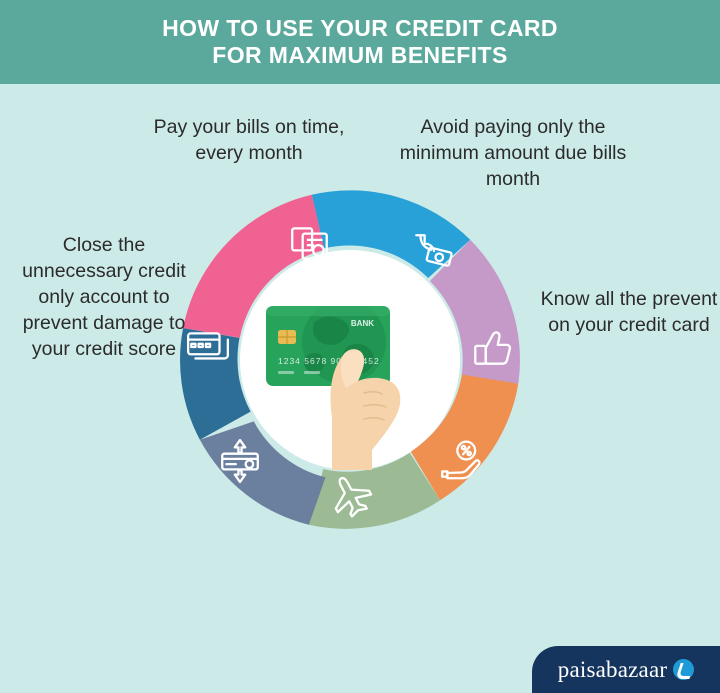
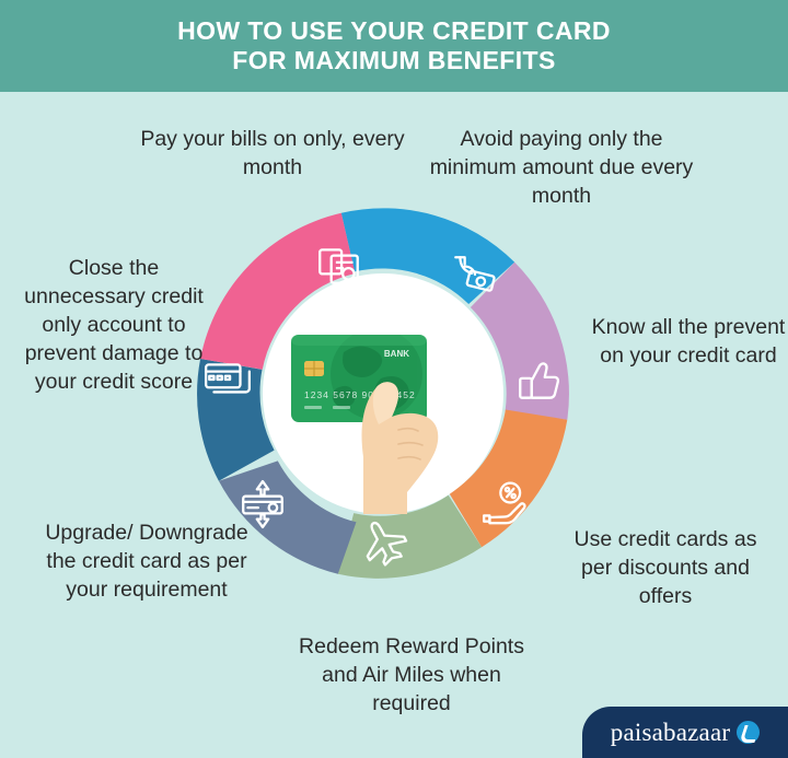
  HOW TO USE YOUR CREDIT CARD
  FOR MAXIMUM BENEFITS
  BANK
  1234 5678 9452
- Pay your bills on time, every month
+ Pay your bills on only, every month
- Avoid paying only the minimum amount due bills month
+ Avoid paying only the minimum amount due every month
  Close the unnecessary credit only account to prevent damage to your credit score
  Know all the prevent on your credit card
+ Use credit cards as per discounts and offers
+ Redeem Reward Points and Air Miles when required
+ Upgrade/ Downgrade the credit card as per your requirement
  paisabazaar
